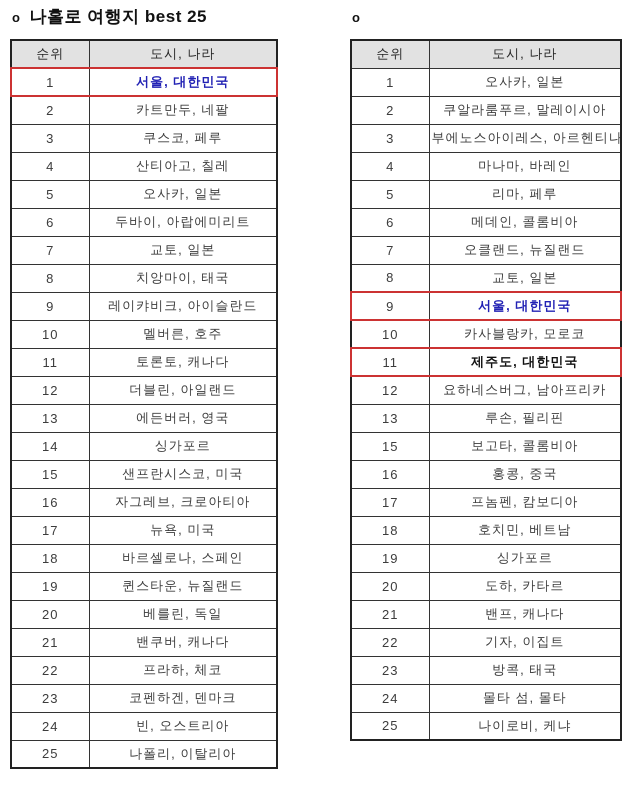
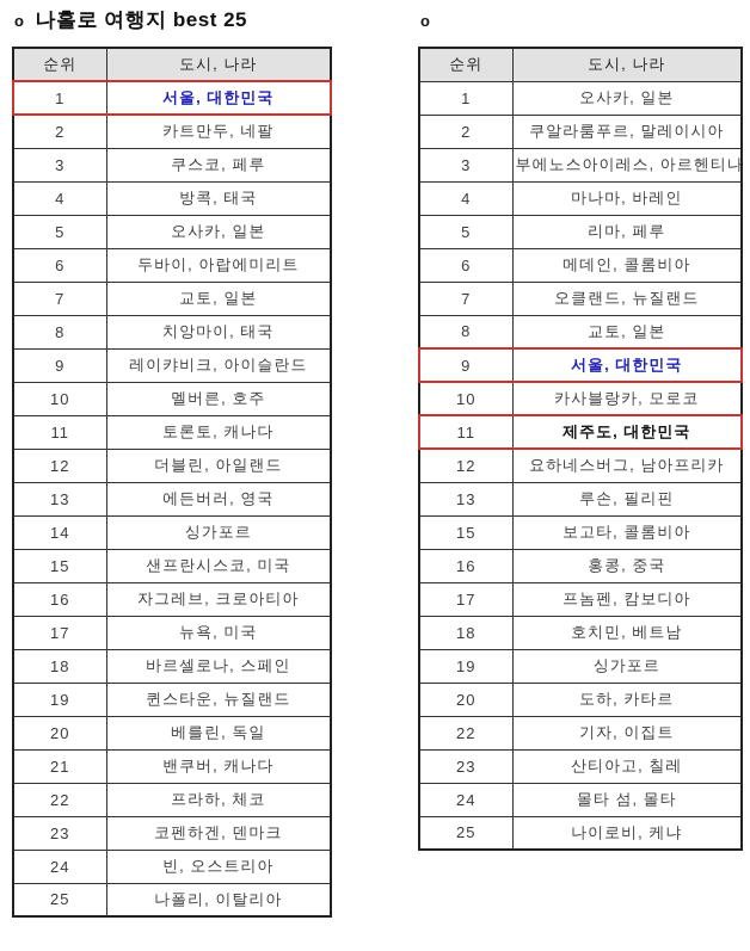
  o
  나홀로 여행지 best 25
  순위	도시, 나라
  1	서울, 대한민국
  2	카트만두, 네팔
  3	쿠스코, 페루
- 4	산티아고, 칠레
+ 4	방콕, 태국
  5	오사카, 일본
  6	두바이, 아랍에미리트
  7	교토, 일본
  8	치앙마이, 태국
  9	레이캬비크, 아이슬란드
  10	멜버른, 호주
  11	토론토, 캐나다
  12	더블린, 아일랜드
  13	에든버러, 영국
  14	싱가포르
  15	샌프란시스코, 미국
  16	자그레브, 크로아티아
  17	뉴욕, 미국
  18	바르셀로나, 스페인
  19	퀸스타운, 뉴질랜드
  20	베를린, 독일
  21	밴쿠버, 캐나다
  22	프라하, 체코
  23	코펜하겐, 덴마크
  24	빈, 오스트리아
  25	나폴리, 이탈리아
  o
  순위	도시, 나라
  1	오사카, 일본
  2	쿠알라룸푸르, 말레이시아
  3	부에노스아이레스, 아르헨티나
  4	마나마, 바레인
  5	리마, 페루
  6	메데인, 콜롬비아
  7	오클랜드, 뉴질랜드
  8	교토, 일본
  9	서울, 대한민국
  10	카사블랑카, 모로코
  11	제주도, 대한민국
  12	요하네스버그, 남아프리카
  13	루손, 필리핀
  15	보고타, 콜롬비아
  16	홍콩, 중국
  17	프놈펜, 캄보디아
  18	호치민, 베트남
  19	싱가포르
  20	도하, 카타르
- 21	밴프, 캐나다
  22	기자, 이집트
- 23	방콕, 태국
+ 23	산티아고, 칠레
  24	몰타 섬, 몰타
  25	나이로비, 케냐
